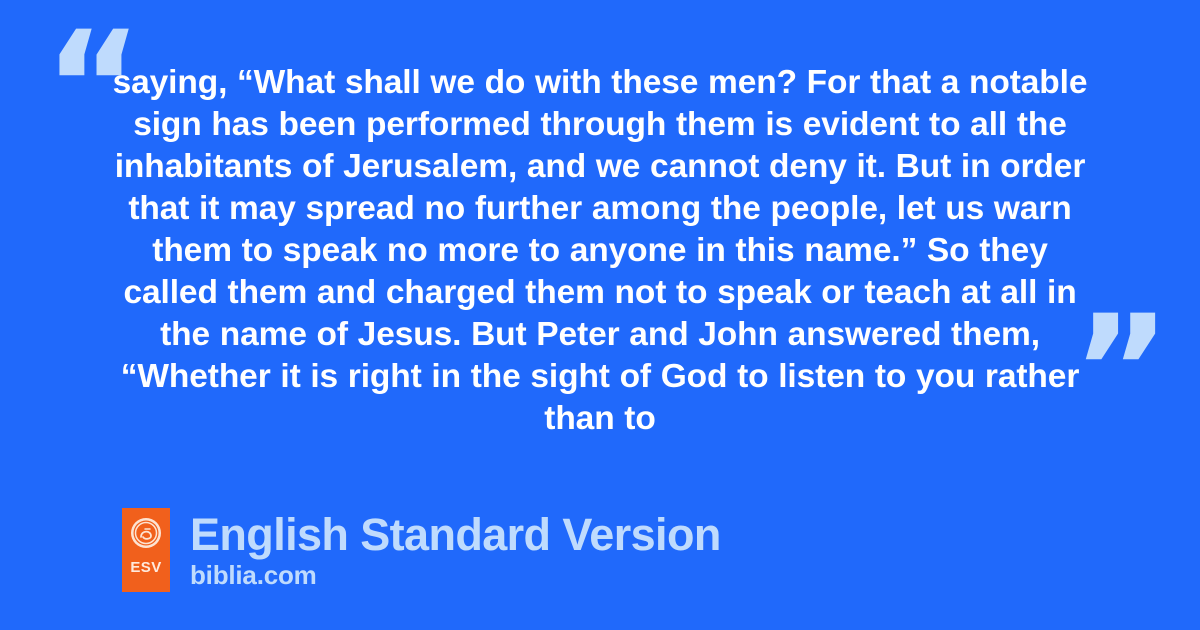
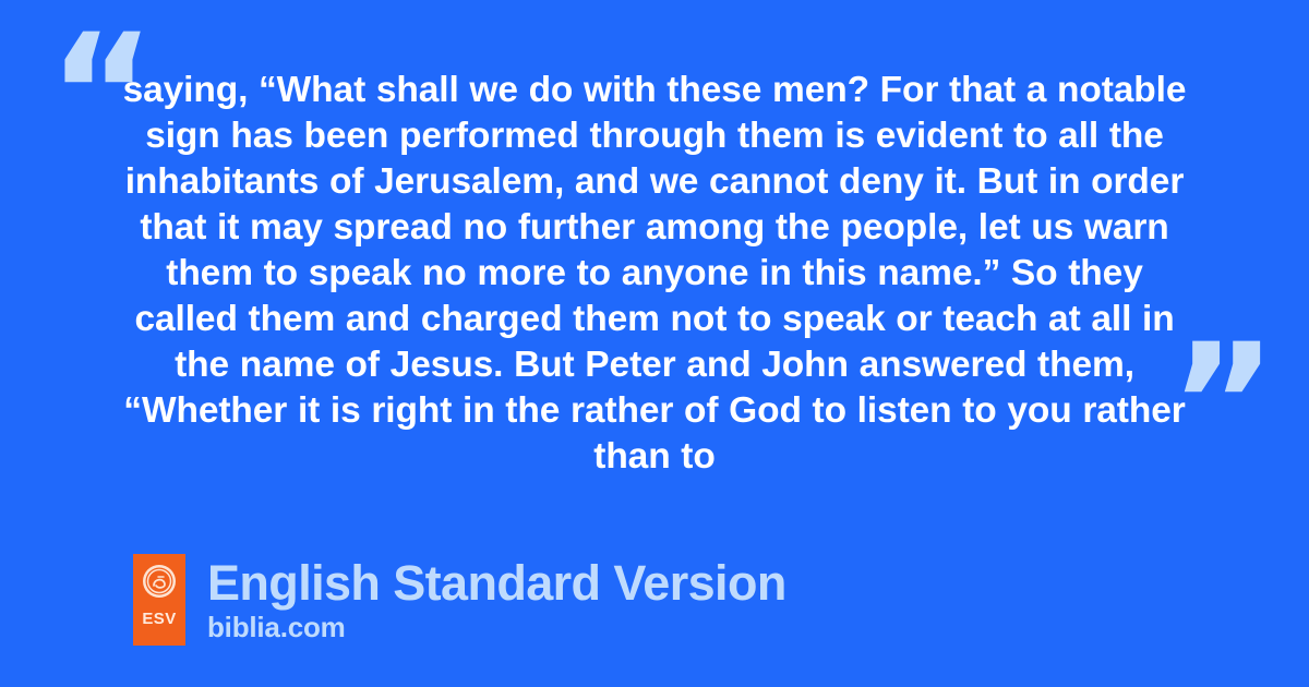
  “
- saying, “What shall we do with these men? For that a notable sign has been performed through them is evident to all the inhabitants of Jerusalem, and we cannot deny it. But in order that it may spread no further among the people, let us warn them to speak no more to anyone in this name.” So they called them and charged them not to speak or teach at all in the name of Jesus. But Peter and John answered them, “Whether it is right in the sight of God to listen to you rather than to
+ saying, “What shall we do with these men? For that a notable sign has been performed through them is evident to all the inhabitants of Jerusalem, and we cannot deny it. But in order that it may spread no further among the people, let us warn them to speak no more to anyone in this name.” So they called them and charged them not to speak or teach at all in the name of Jesus. But Peter and John answered them, “Whether it is right in the rather of God to listen to you rather than to
  ”
  ESV
  English Standard Version
  biblia.com
